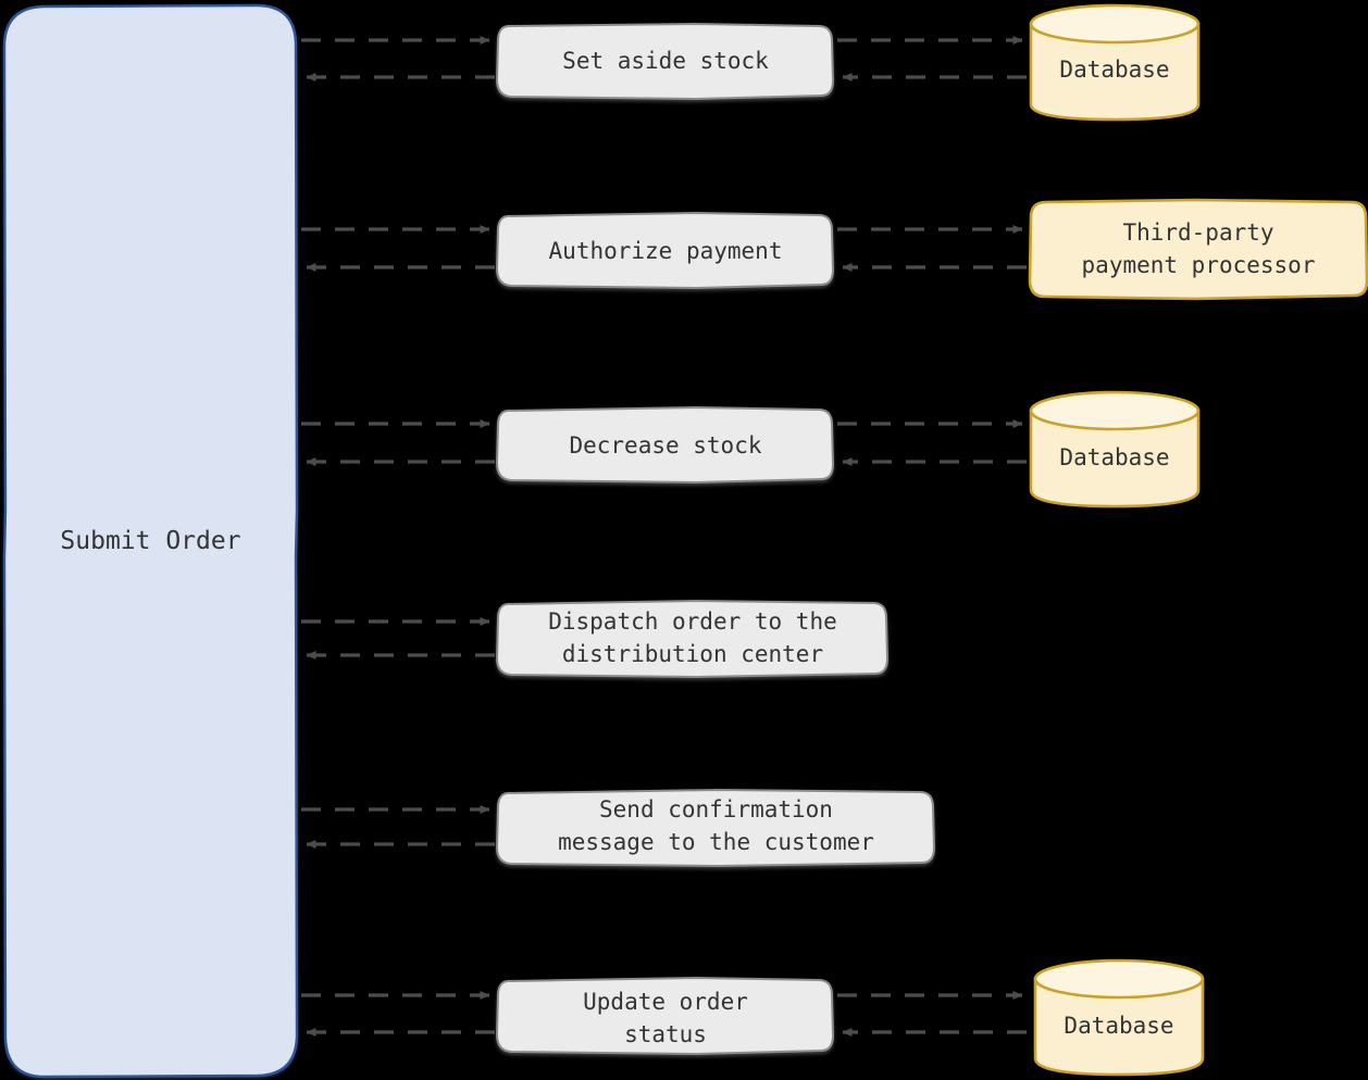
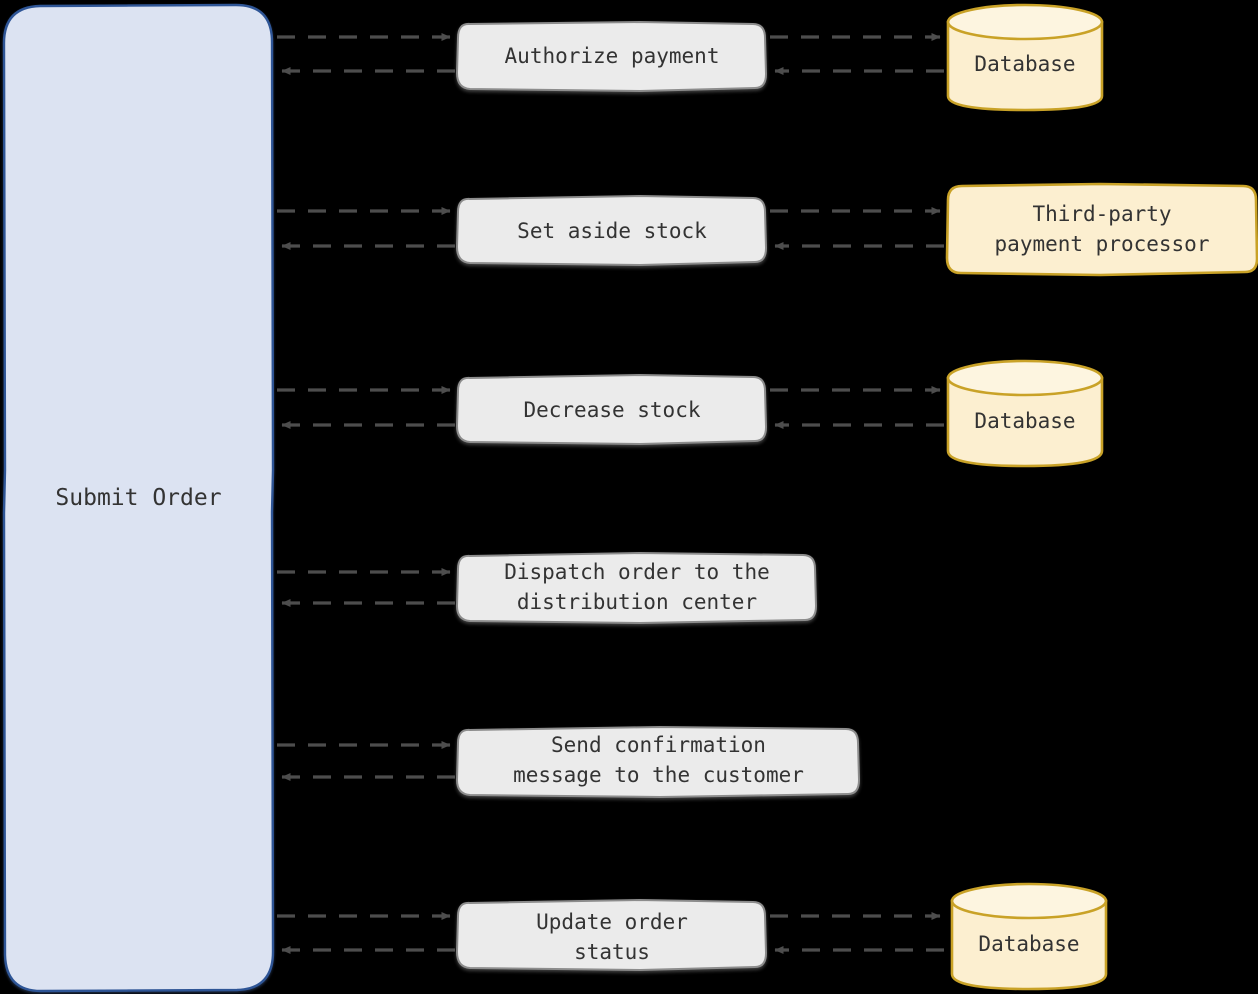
  Submit Order
- Set aside stock
+ Authorize payment
  Database
- Authorize payment
+ Set aside stock
  Third-party
  payment processor
  Decrease stock
  Database
  Dispatch order to the
  distribution center
  Send confirmation
  message to the customer
  Update order
  status
  Database
